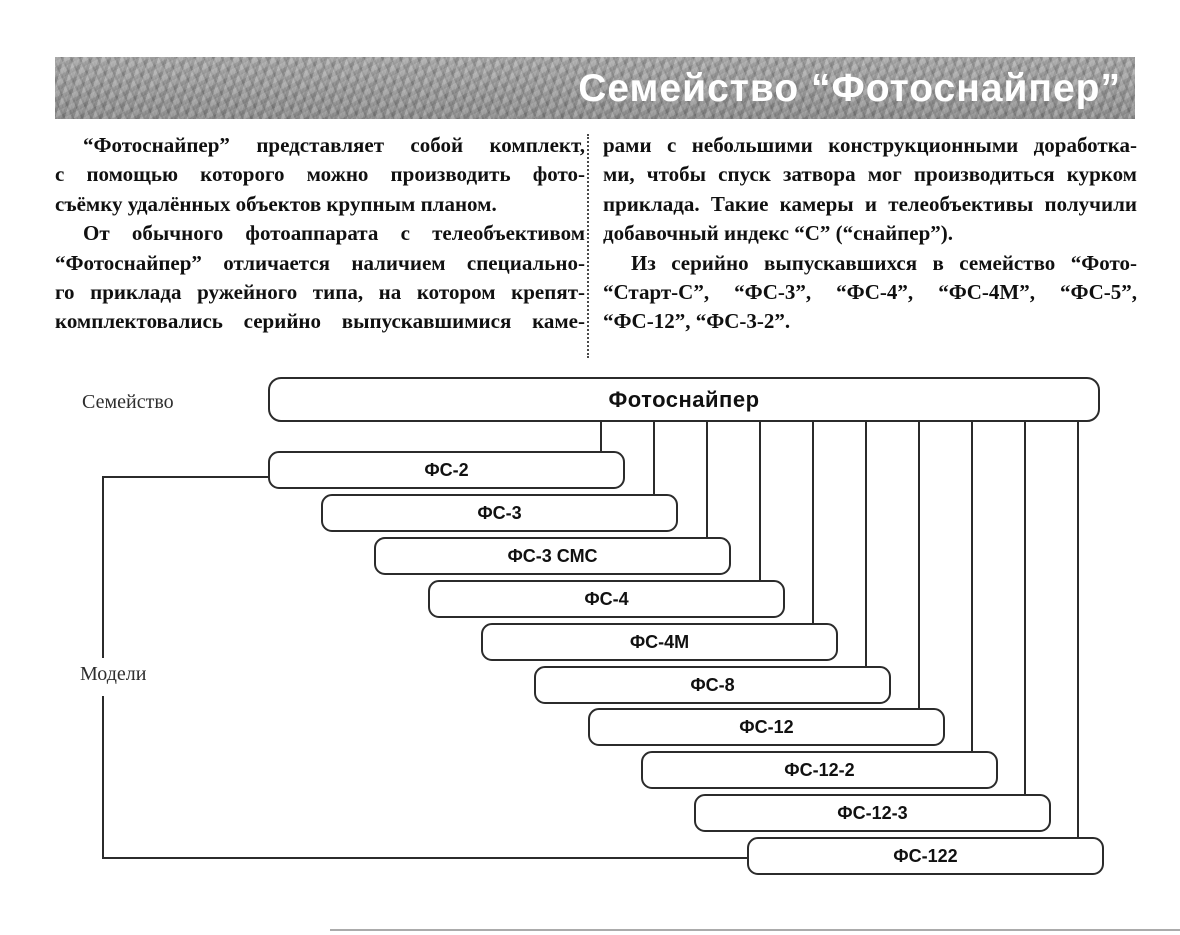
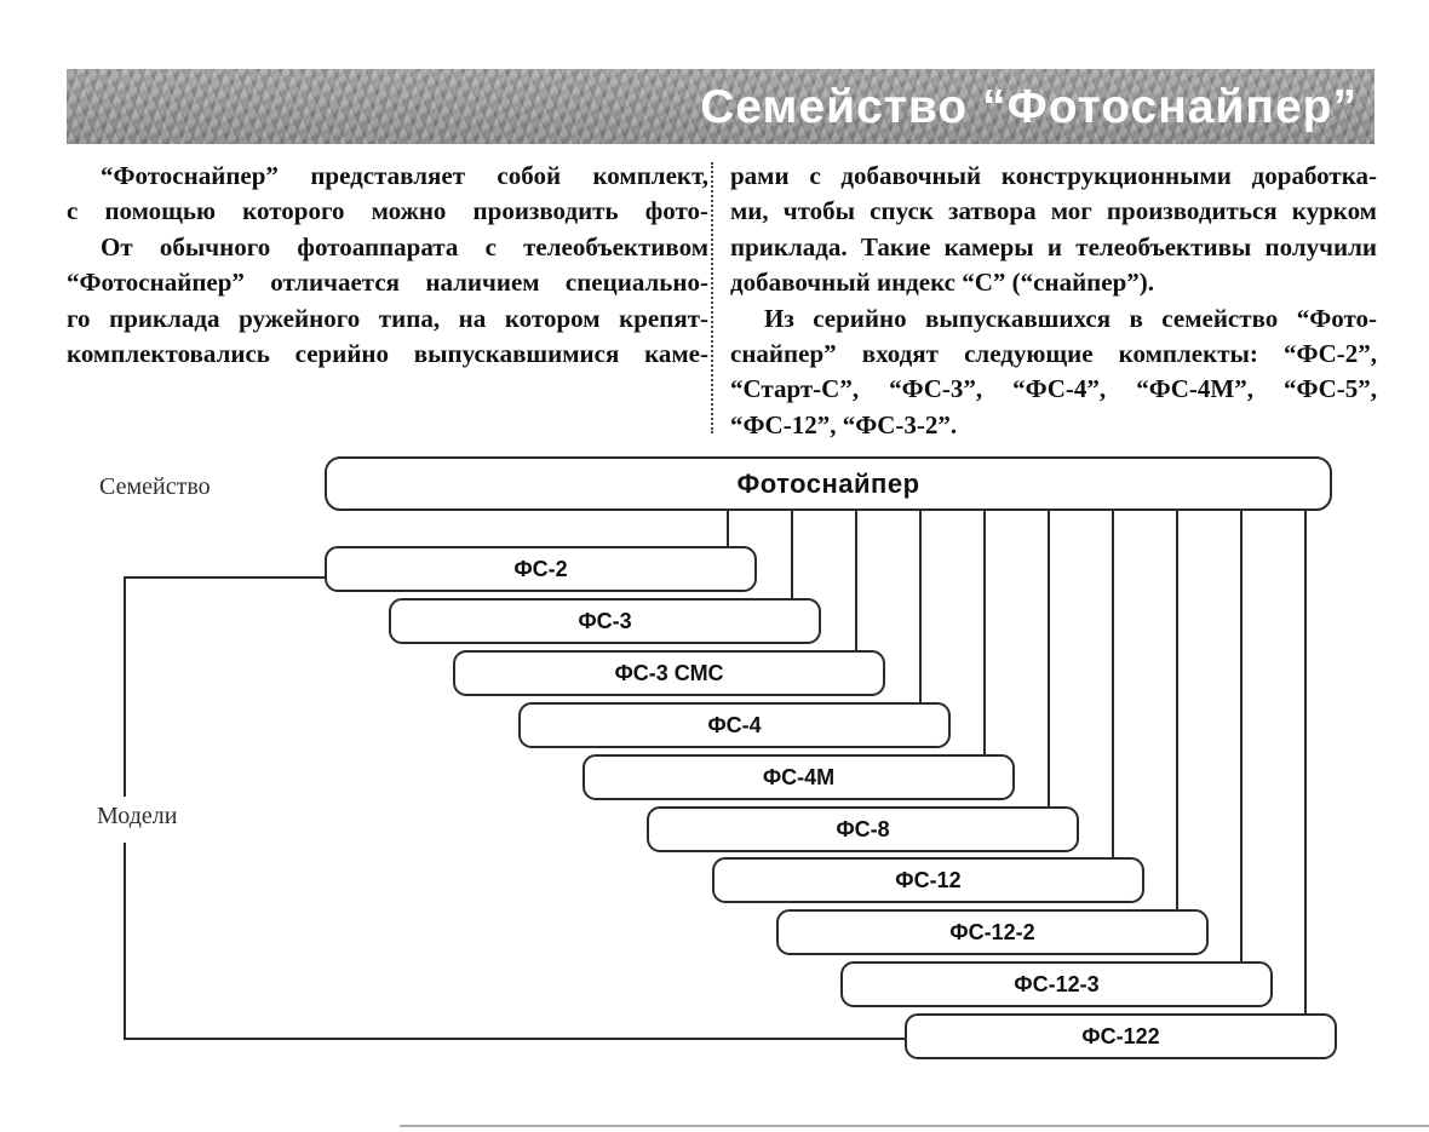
  Семейство “Фотоснайпер”
  “Фотоснайпер” представляет собой комплект,
  с помощью которого можно производить фото-
- съёмку удалённых объектов крупным планом.
  От обычного фотоаппарата с телеобъективом
  “Фотоснайпер” отличается наличием специально-
  го приклада ружейного типа, на котором крепят-
  комплектовались серийно выпускавшимися каме-
- рами с небольшими конструкционными доработка-
+ рами с добавочный конструкционными доработка-
  ми, чтобы спуск затвора мог производиться курком
  приклада. Такие камеры и телеобъективы получили
  добавочный индекс “С” (“снайпер”).
  Из серийно выпускавшихся в семейство “Фото-
+ снайпер” входят следующие комплекты: “ФС-2”,
  “Старт-С”, “ФС-3”, “ФС-4”, “ФС-4М”, “ФС-5”,
  “ФС-12”, “ФС-3-2”.
  Семейство
  Модели
  Фотоснайпер
  ФС-2
  ФС-3
  ФС-3 СМС
  ФС-4
  ФС-4М
  ФС-8
  ФС-12
  ФС-12-2
  ФС-12-3
  ФС-122
